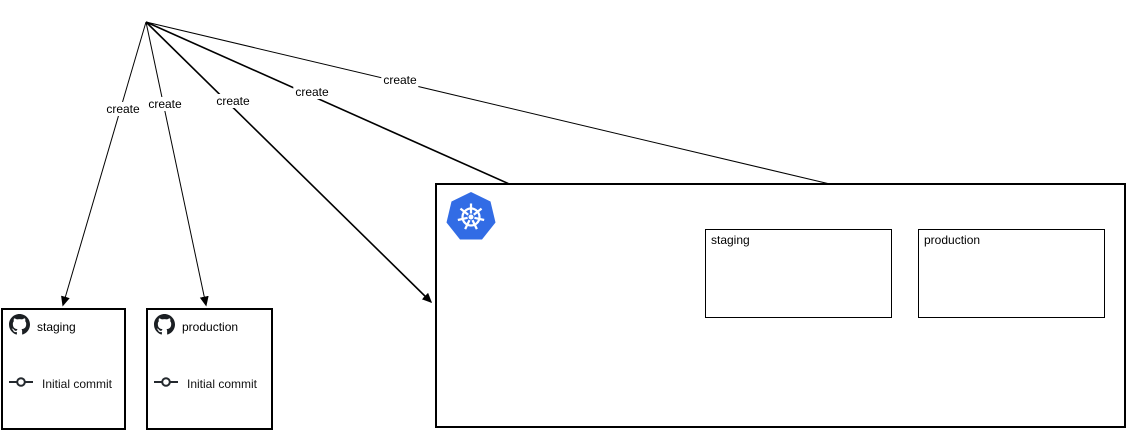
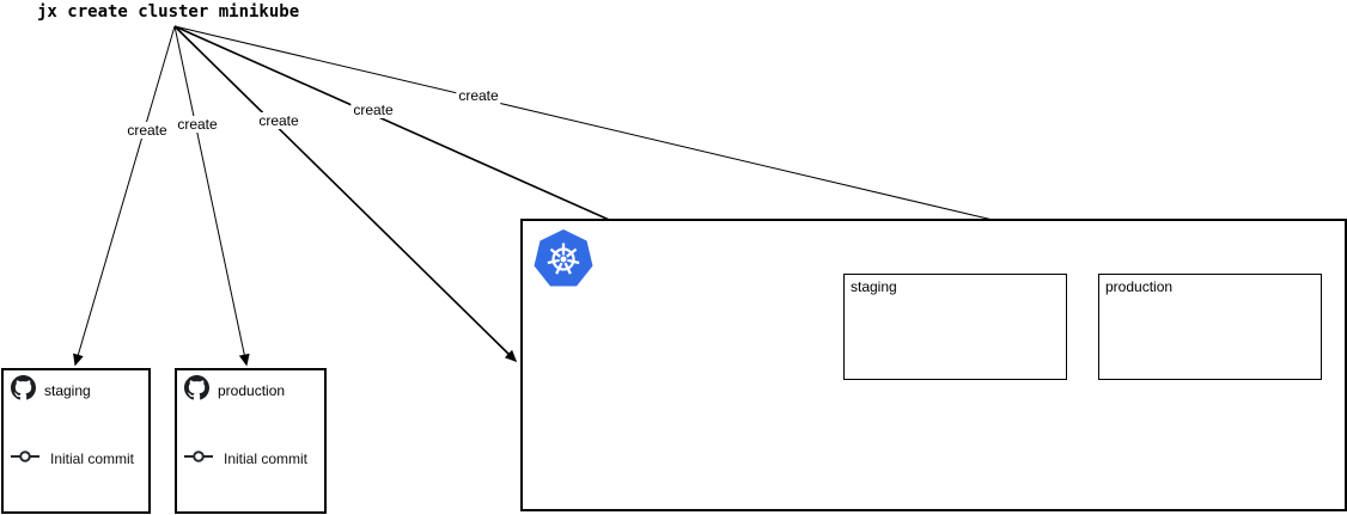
  create
  create
  create
  create
  create
+ jx create cluster minikube
  staging
  Initial commit
  production
  Initial commit
  staging
  production
